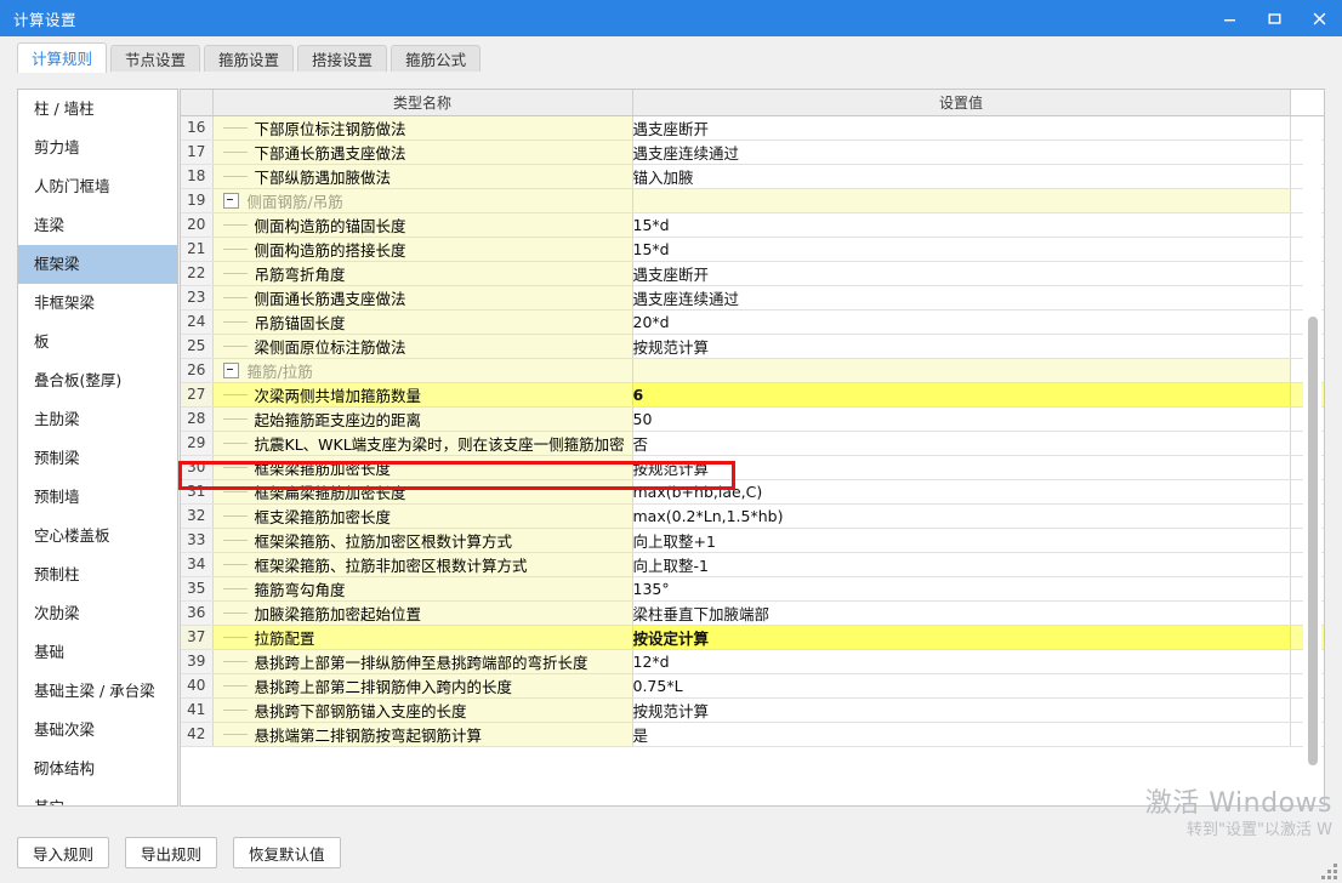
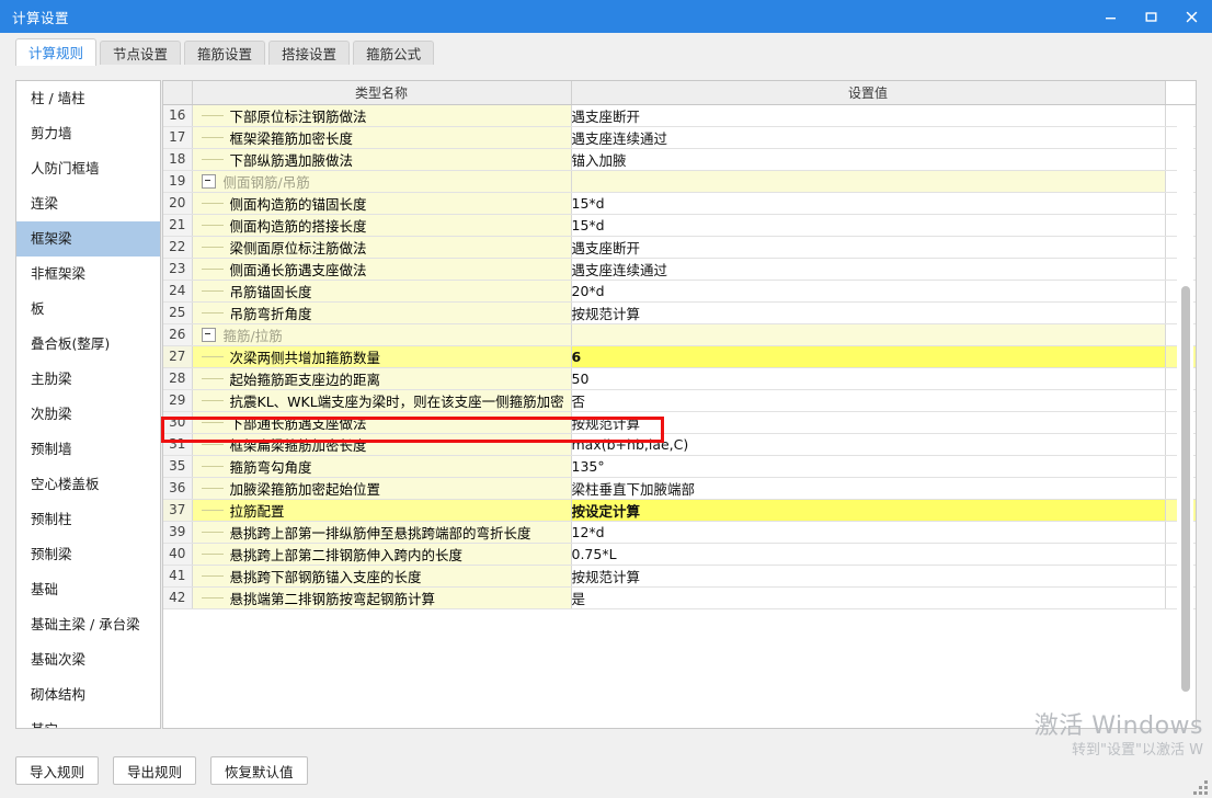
  计算设置
  计算规则
  节点设置
  箍筋设置
  搭接设置
  箍筋公式
  柱 / 墙柱
  剪力墙
  人防门框墙
  连梁
  框架梁
  非框架梁
  板
  叠合板(整厚)
  主肋梁
- 预制梁
+ 次肋梁
  预制墙
  空心楼盖板
  预制柱
- 次肋梁
+ 预制梁
  基础
  基础主梁 / 承台梁
  基础次梁
  砌体结构
  	类型名称	设置值
  16	下部原位标注钢筋做法	遇支座断开
- 17	下部通长筋遇支座做法	遇支座连续通过
+ 17	框架梁箍筋加密长度	遇支座连续通过
  18	下部纵筋遇加腋做法	锚入加腋
  19	侧面钢筋/吊筋
  20	侧面构造筋的锚固长度	15*d
  21	侧面构造筋的搭接长度	15*d
- 22	吊筋弯折角度	遇支座断开
+ 22	梁侧面原位标注筋做法	遇支座断开
  23	侧面通长筋遇支座做法	遇支座连续通过
  24	吊筋锚固长度	20*d
- 25	梁侧面原位标注筋做法	按规范计算
+ 25	吊筋弯折角度	按规范计算
  26	箍筋/拉筋
  27	次梁两侧共增加箍筋数量	6
  28	起始箍筋距支座边的距离	50
  29	抗震KL、WKL端支座为梁时，则在该支座一侧箍筋加密	否
- 30	框架梁箍筋加密长度	按规范计算
+ 30	下部通长筋遇支座做法	按规范计算
  31	框架扁梁箍筋加密长度	max(b+hb,lae,C)
- 32	框支梁箍筋加密长度	max(0.2*Ln,1.5*hb)
- 33	框架梁箍筋、拉筋加密区根数计算方式	向上取整+1
- 34	框架梁箍筋、拉筋非加密区根数计算方式	向上取整-1
  35	箍筋弯勾角度	135°
  36	加腋梁箍筋加密起始位置	梁柱垂直下加腋端部
  37	拉筋配置	按设定计算
  39	悬挑跨上部第一排纵筋伸至悬挑跨端部的弯折长度	12*d
  40	悬挑跨上部第二排钢筋伸入跨内的长度	0.75*L
  41	悬挑跨下部钢筋锚入支座的长度	按规范计算
  42	悬挑端第二排钢筋按弯起钢筋计算	是
  导入规则
  导出规则
  恢复默认值
  激活 Windows
  转到"设置"以激活 W
